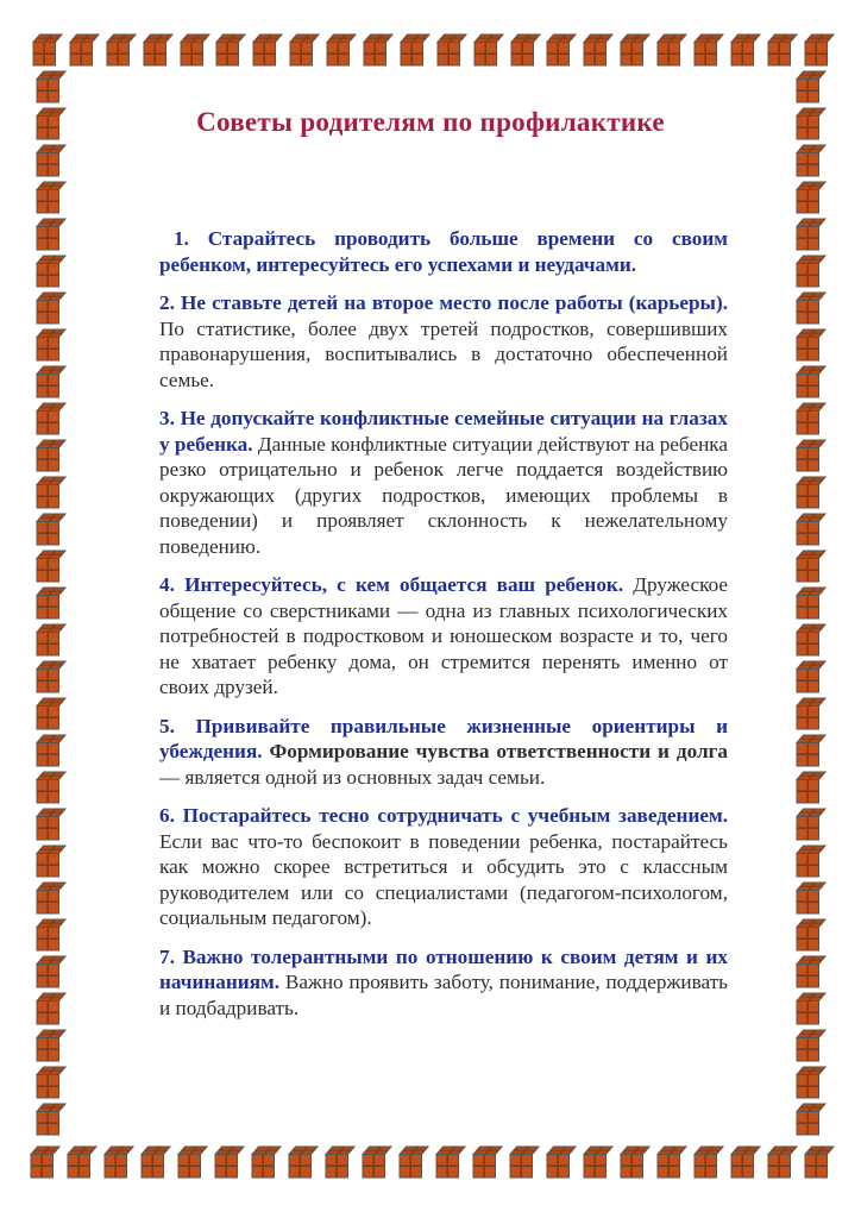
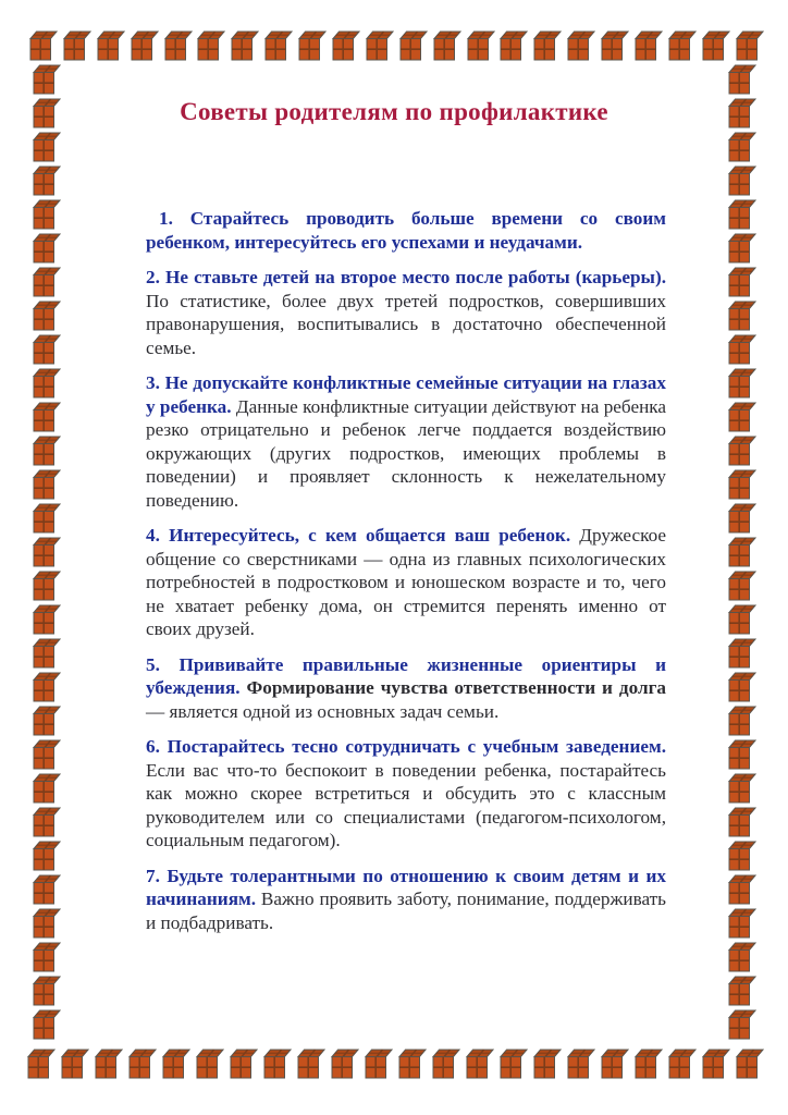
  Советы родителям по профилактике
  1. Старайтесь проводить больше времени со своим ребенком, интересуйтесь его успехами и неудачами.
  2. Не ставьте детей на второе место после работы (карьеры). По статистике, более двух третей подростков, совершивших правонарушения, воспитывались в достаточно обеспеченной семье.
  3. Не допускайте конфликтные семейные ситуации на глазах у ребенка. Данные конфликтные ситуации действуют на ребенка резко отрицательно и ребенок легче поддается воздействию окружающих (других подростков, имеющих проблемы в поведении) и проявляет склонность к нежелательному поведению.
  4. Интересуйтесь, с кем общается ваш ребенок. Дружеское общение со сверстниками — одна из главных психологических потребностей в подростковом и юношеском возрасте и то, чего не хватает ребенку дома, он стремится перенять именно от своих друзей.
  5. Прививайте правильные жизненные ориентиры и убеждения. Формирование чувства ответственности и долга — является одной из основных задач семьи.
  6. Постарайтесь тесно сотрудничать с учебным заведением. Если вас что-то беспокоит в поведении ребенка, постарайтесь как можно скорее встретиться и обсудить это с классным руководителем или со специалистами (педагогом-психологом, социальным педагогом).
- 7. Важно толерантными по отношению к своим детям и их начинаниям. Важно проявить заботу, понимание, поддерживать и подбадривать.
+ 7. Будьте толерантными по отношению к своим детям и их начинаниям. Важно проявить заботу, понимание, поддерживать и подбадривать.
